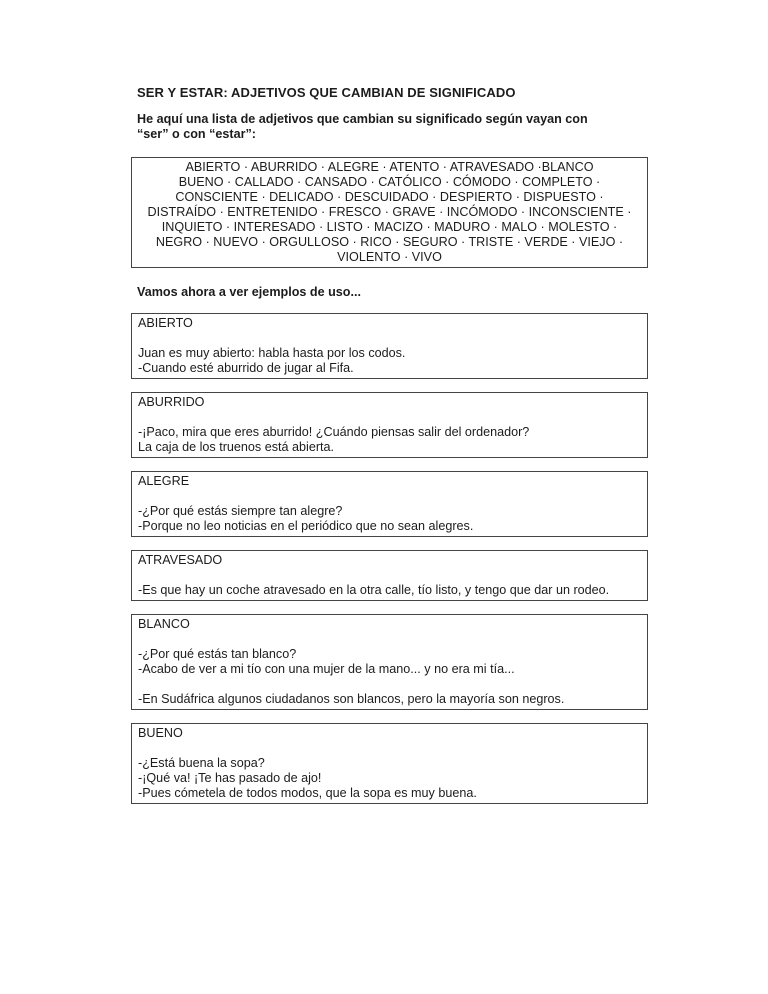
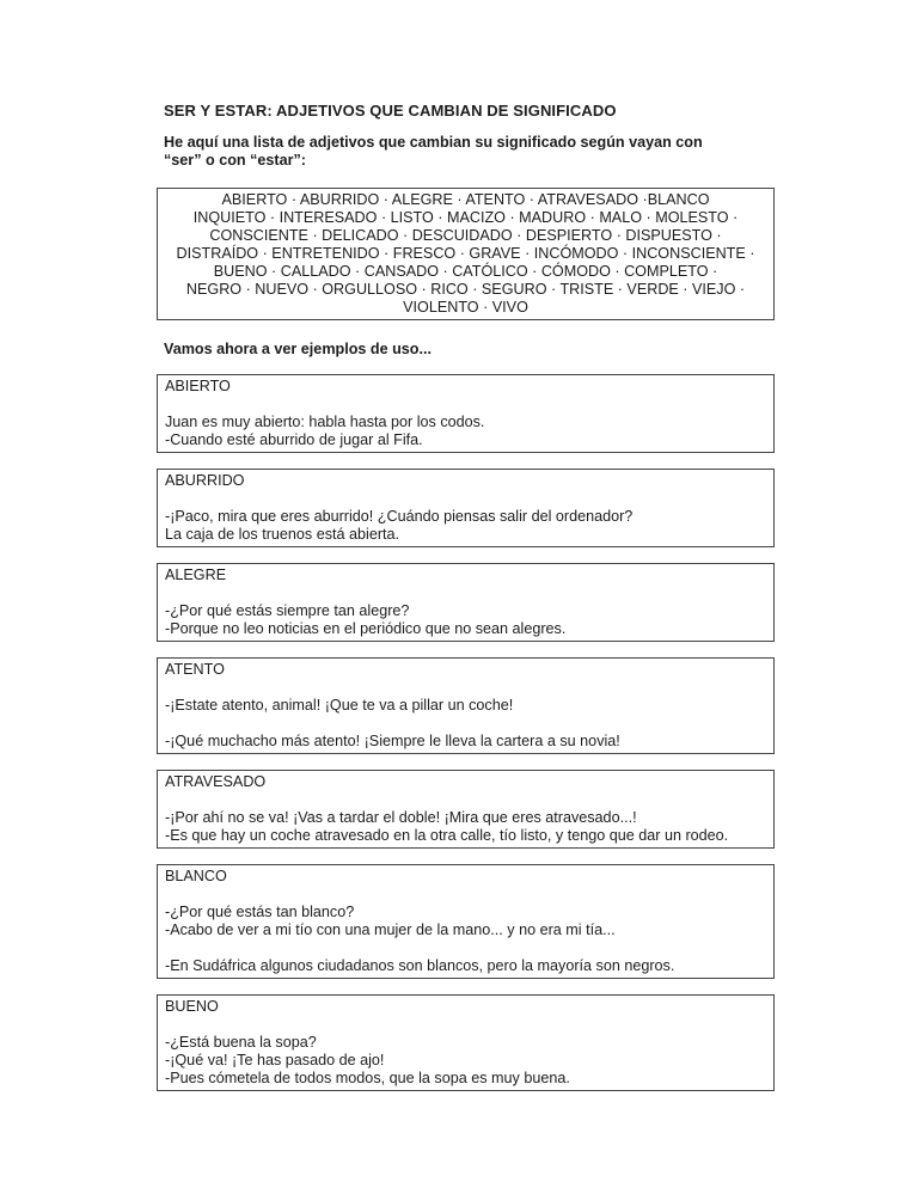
  SER Y ESTAR: ADJETIVOS QUE CAMBIAN DE SIGNIFICADO
  He aquí una lista de adjetivos que cambian su significado según vayan con
  “ser” o con “estar”:
  ABIERTO · ABURRIDO · ALEGRE · ATENTO · ATRAVESADO ·BLANCO
- BUENO · CALLADO · CANSADO · CATÓLICO · CÓMODO · COMPLETO ·
+ INQUIETO · INTERESADO · LISTO · MACIZO · MADURO · MALO · MOLESTO ·
  CONSCIENTE · DELICADO · DESCUIDADO · DESPIERTO · DISPUESTO ·
  DISTRAÍDO · ENTRETENIDO · FRESCO · GRAVE · INCÓMODO · INCONSCIENTE ·
- INQUIETO · INTERESADO · LISTO · MACIZO · MADURO · MALO · MOLESTO ·
+ BUENO · CALLADO · CANSADO · CATÓLICO · CÓMODO · COMPLETO ·
  NEGRO · NUEVO · ORGULLOSO · RICO · SEGURO · TRISTE · VERDE · VIEJO ·
  VIOLENTO · VIVO
  Vamos ahora a ver ejemplos de uso...
  ABIERTO
  Juan es muy abierto: habla hasta por los codos.
  -Cuando esté aburrido de jugar al Fifa.
  ABURRIDO
  -¡Paco, mira que eres aburrido! ¿Cuándo piensas salir del ordenador?
  La caja de los truenos está abierta.
  ALEGRE
  -¿Por qué estás siempre tan alegre?
  -Porque no leo noticias en el periódico que no sean alegres.
+ ATENTO
+ -¡Estate atento, animal! ¡Que te va a pillar un coche!
+ -¡Qué muchacho más atento! ¡Siempre le lleva la cartera a su novia!
  ATRAVESADO
+ -¡Por ahí no se va! ¡Vas a tardar el doble! ¡Mira que eres atravesado...!
  -Es que hay un coche atravesado en la otra calle, tío listo, y tengo que dar un rodeo.
  BLANCO
  -¿Por qué estás tan blanco?
  -Acabo de ver a mi tío con una mujer de la mano... y no era mi tía...
  -En Sudáfrica algunos ciudadanos son blancos, pero la mayoría son negros.
  BUENO
  -¿Está buena la sopa?
  -¡Qué va! ¡Te has pasado de ajo!
  -Pues cómetela de todos modos, que la sopa es muy buena.
